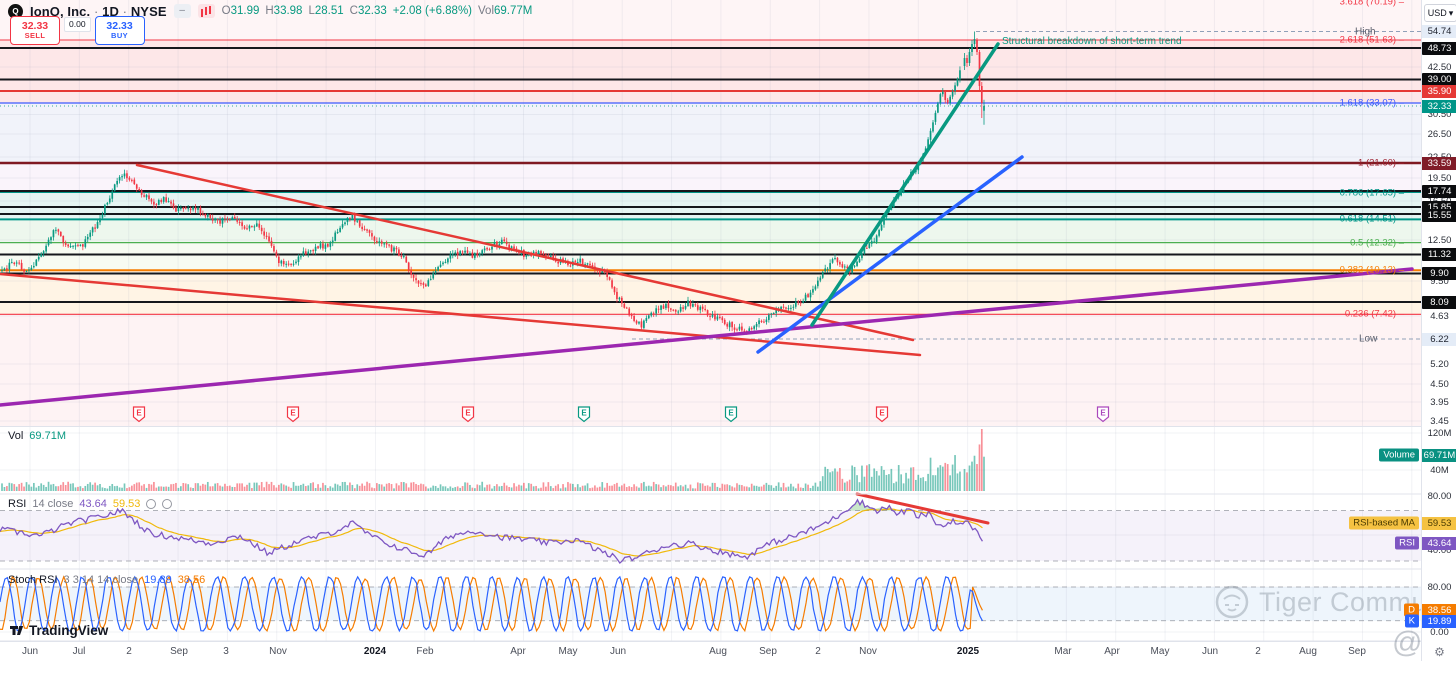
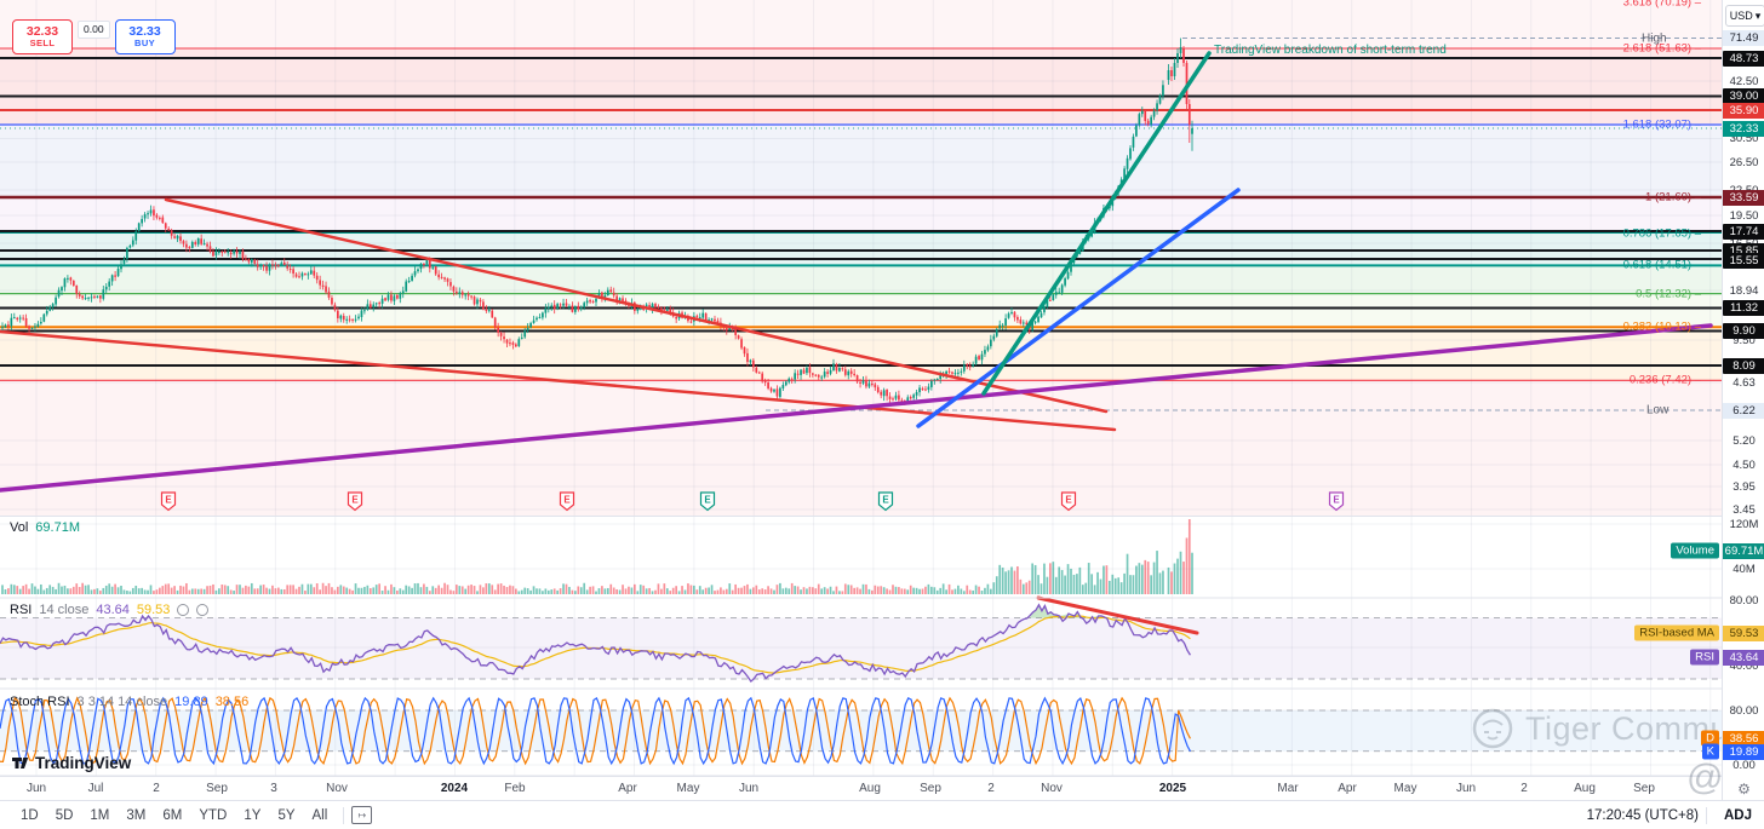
  E
  E
  E
  E
  E
  E
  E
- Q
- IonQ, Inc. · 1D · NYSE
- –
- O31.99
- H33.98
- L28.51
- C32.33
- +2.08 (+6.88%)
- Vol69.77M
  32.33
  SELL
  0.00
  32.33
  BUY
  Vol
  69.71M
  RSI
  14 close
  43.64
  59.53
  Stoch RSI
  3 3 14 14 close
  19.89
  38.56
  TradingView
  Tiger Commu
- Structural breakdown of short-term trend
+ TradingView breakdown of short-term trend
  3.618 (70.19) –
  2.618 (51.63) –
  1.618 (33.07) –
  1 (21.60) –
  0.786 (17.65) –
  0.618 (14.51) –
  0.5 (12.32) –
  0.382 (10.13) –
  0.236 (7.42) –
  Volume
  RSI-based MA
  RSI
  D
  K
  High
  Low
  USD
  ▾
- 54.74
+ 71.49
  42.50
  48.73
  39.00
  35.90
  30.50
  32.33
  26.50
  33.59
  19.50
  17.74
  15.85
  15.55
- 12.50
+ 18.94
  11.32
  9.50
  9.90
  8.09
  4.63
  6.22
  5.20
  4.50
  3.95
  3.45
  120M
  40M
  80.00
  40.00
  80.00
  0.00
  69.71M
  59.53
  43.64
  38.56
  19.89
  Jun
  Jul
  2
  Sep
  3
  Nov
  2024
  Feb
  Apr
  May
  Jun
  Aug
  Sep
  2
  Nov
  2025
  Mar
  Apr
  May
  Jun
  2
  Aug
  Sep
  ⚙
+ 1D 5D 1M 3M 6M YTD 1Y 5Y All
+ ↦
+ 17:20:45 (UTC+8)
+ ADJ
